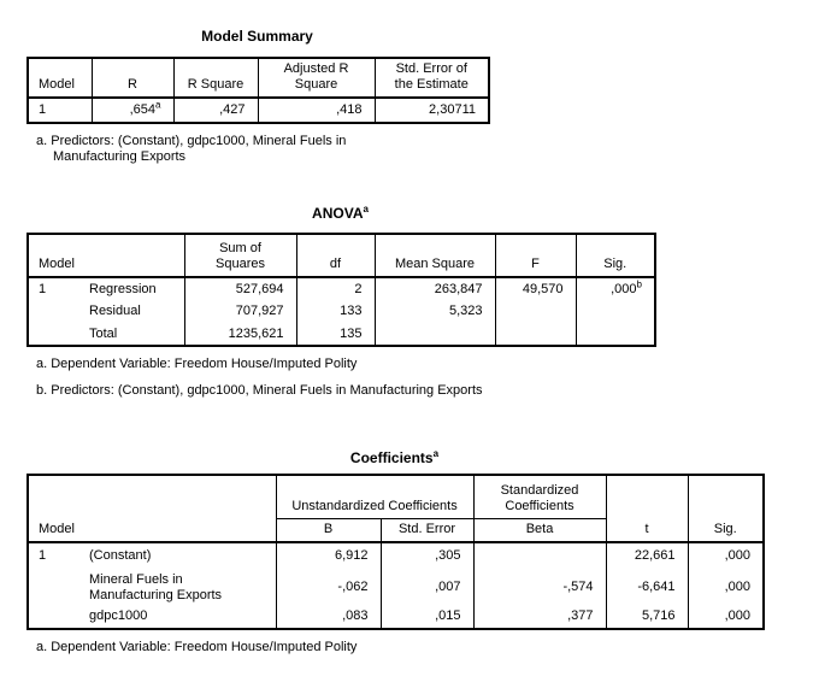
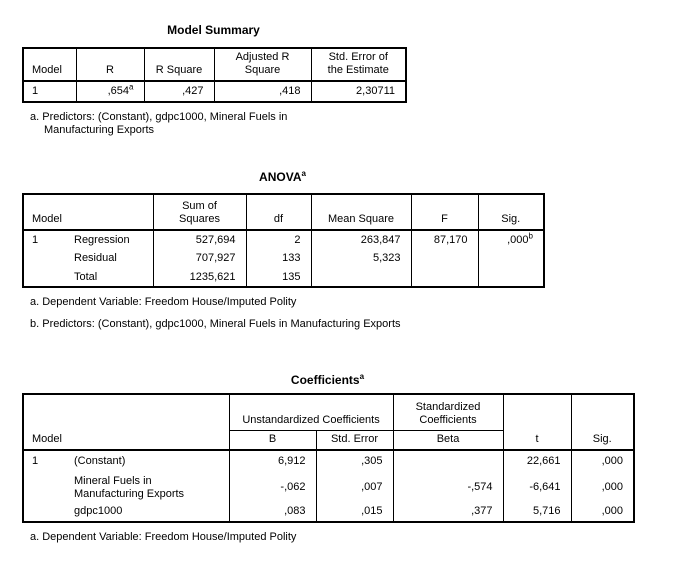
  Model Summary
  Model	R	R Square	Adjusted R Square	Std. Error of the Estimate
  1	,654a	,427	,418	2,30711
  a. Predictors: (Constant), gdpc1000, Mineral Fuels in
  Manufacturing Exports
  ANOVAa
  Model	Sum of Squares	df	Mean Square	F	Sig.
- 1	Regression	527,694	2	263,847	49,570	,000b
+ 1	Regression	527,694	2	263,847	87,170	,000b
  	Residual	707,927	133	5,323
  	Total	1235,621	135
  a. Dependent Variable: Freedom House/Imputed Polity
  b. Predictors: (Constant), gdpc1000, Mineral Fuels in Manufacturing Exports
  Coefficientsa
  Model	Unstandardized Coefficients	Standardized Coefficients	t	Sig.
  B	Std. Error	Beta
  1	(Constant)	6,912	,305		22,661	,000
  	Mineral Fuels in Manufacturing Exports	-,062	,007	-,574	-6,641	,000
  	gdpc1000	,083	,015	,377	5,716	,000
  a. Dependent Variable: Freedom House/Imputed Polity
